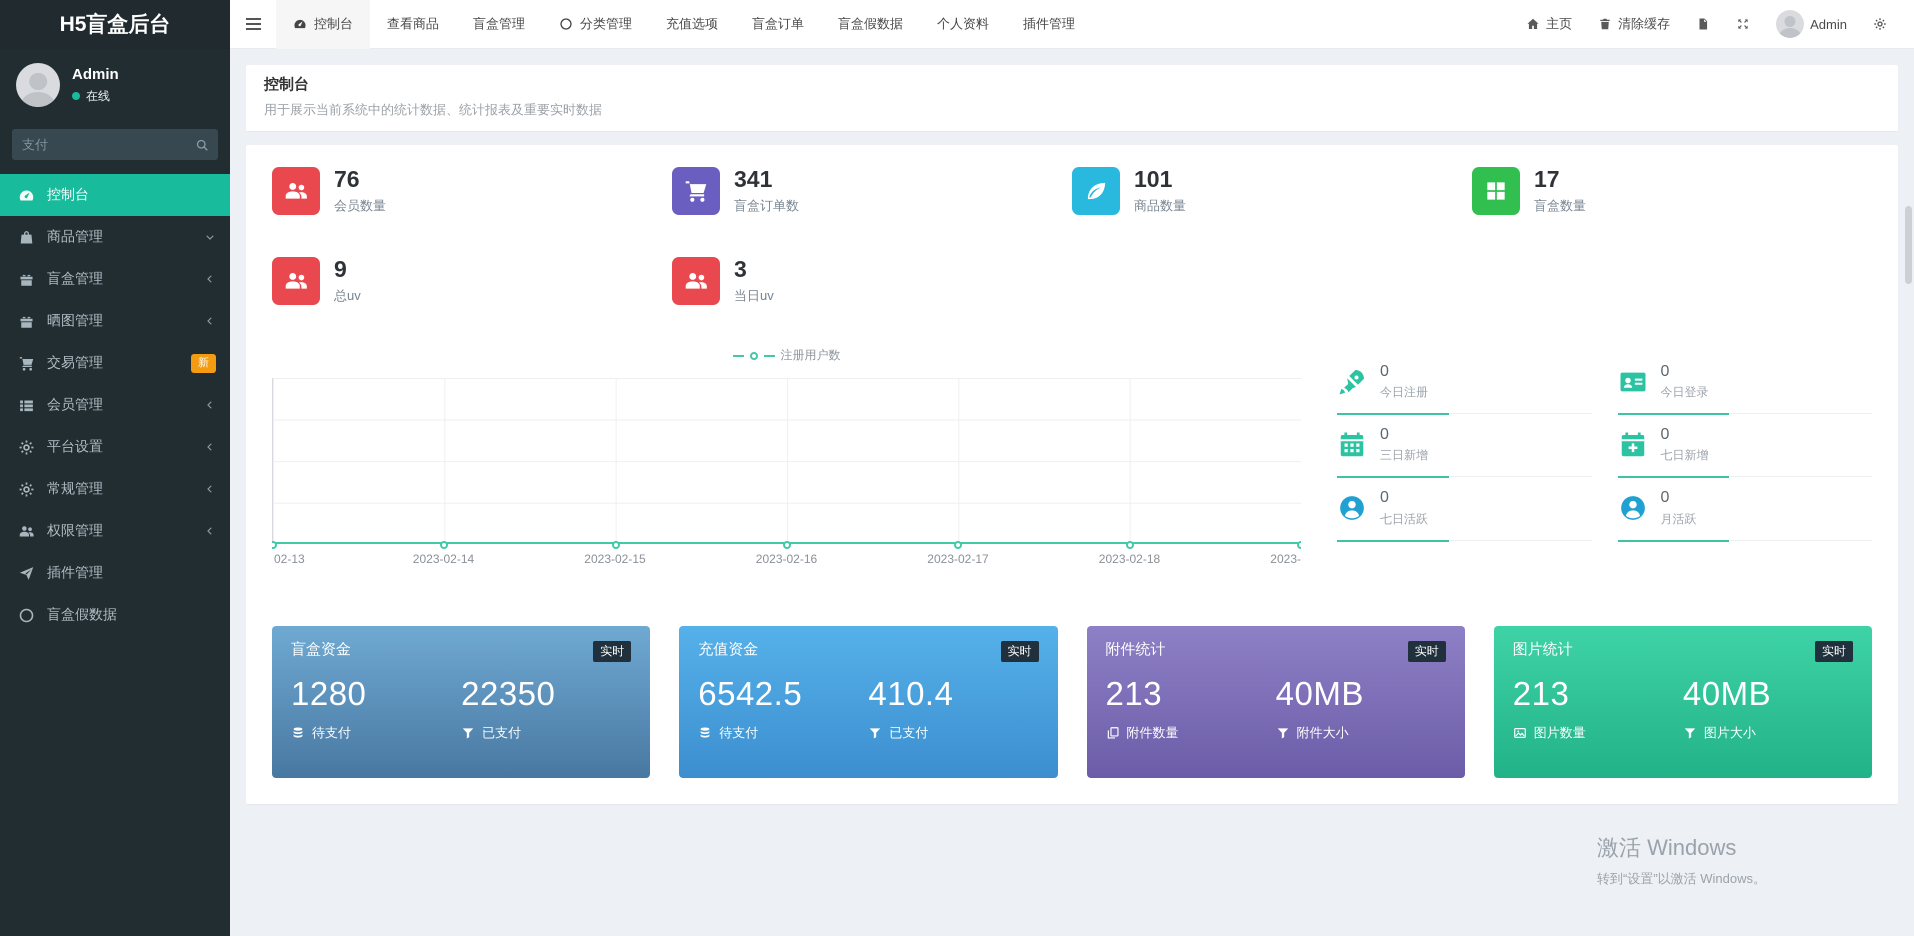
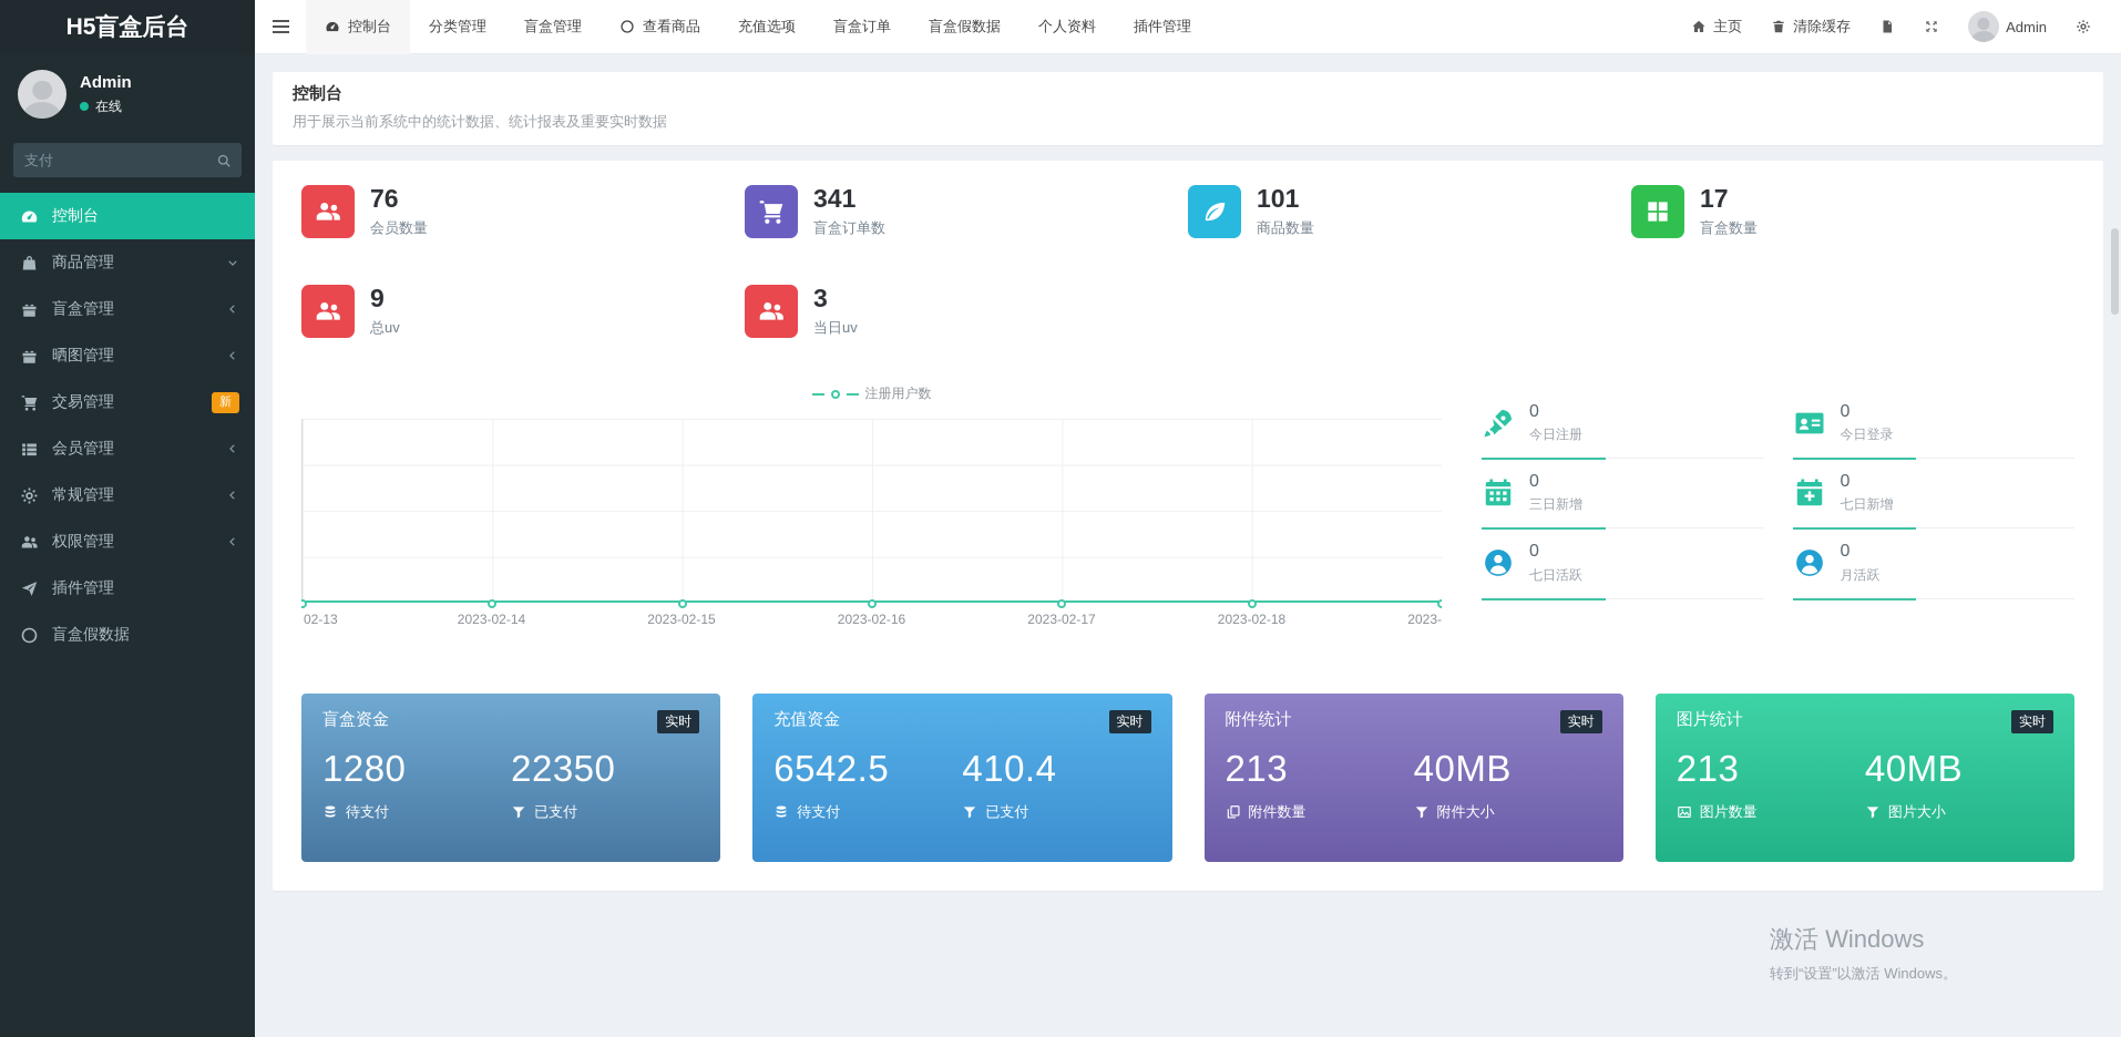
  H5盲盒后台
  Admin
  在线
  支付
  控制台
  商品管理
  盲盒管理
  晒图管理
  交易管理
  新
  会员管理
- 平台设置
  常规管理
  权限管理
  插件管理
  盲盒假数据
  控制台
- 查看商品
+ 分类管理
  盲盒管理
- 分类管理
+ 查看商品
  充值选项
  盲盒订单
  盲盒假数据
  个人资料
  插件管理
  主页
  清除缓存
  Admin
  控制台
  用于展示当前系统中的统计数据、统计报表及重要实时数据
  76
  会员数量
  341
  盲盒订单数
  101
  商品数量
  17
  盲盒数量
  9
  总uv
  3
  当日uv
  注册用户数
  02-13
  2023-02-14
  2023-02-15
  2023-02-16
  2023-02-17
  2023-02-18
  0
  今日注册
  0
  今日登录
  0
  三日新增
  0
  七日新增
  0
  七日活跃
  0
  月活跃
  盲盒资金
  实时
  1280
  待支付
  22350
  已支付
  充值资金
  实时
  6542.5
  待支付
  410.4
  已支付
  附件统计
  实时
  213
  附件数量
  40MB
  附件大小
  图片统计
  实时
  213
  图片数量
  40MB
  图片大小
  激活 Windows
  转到“设置”以激活 Windows。
